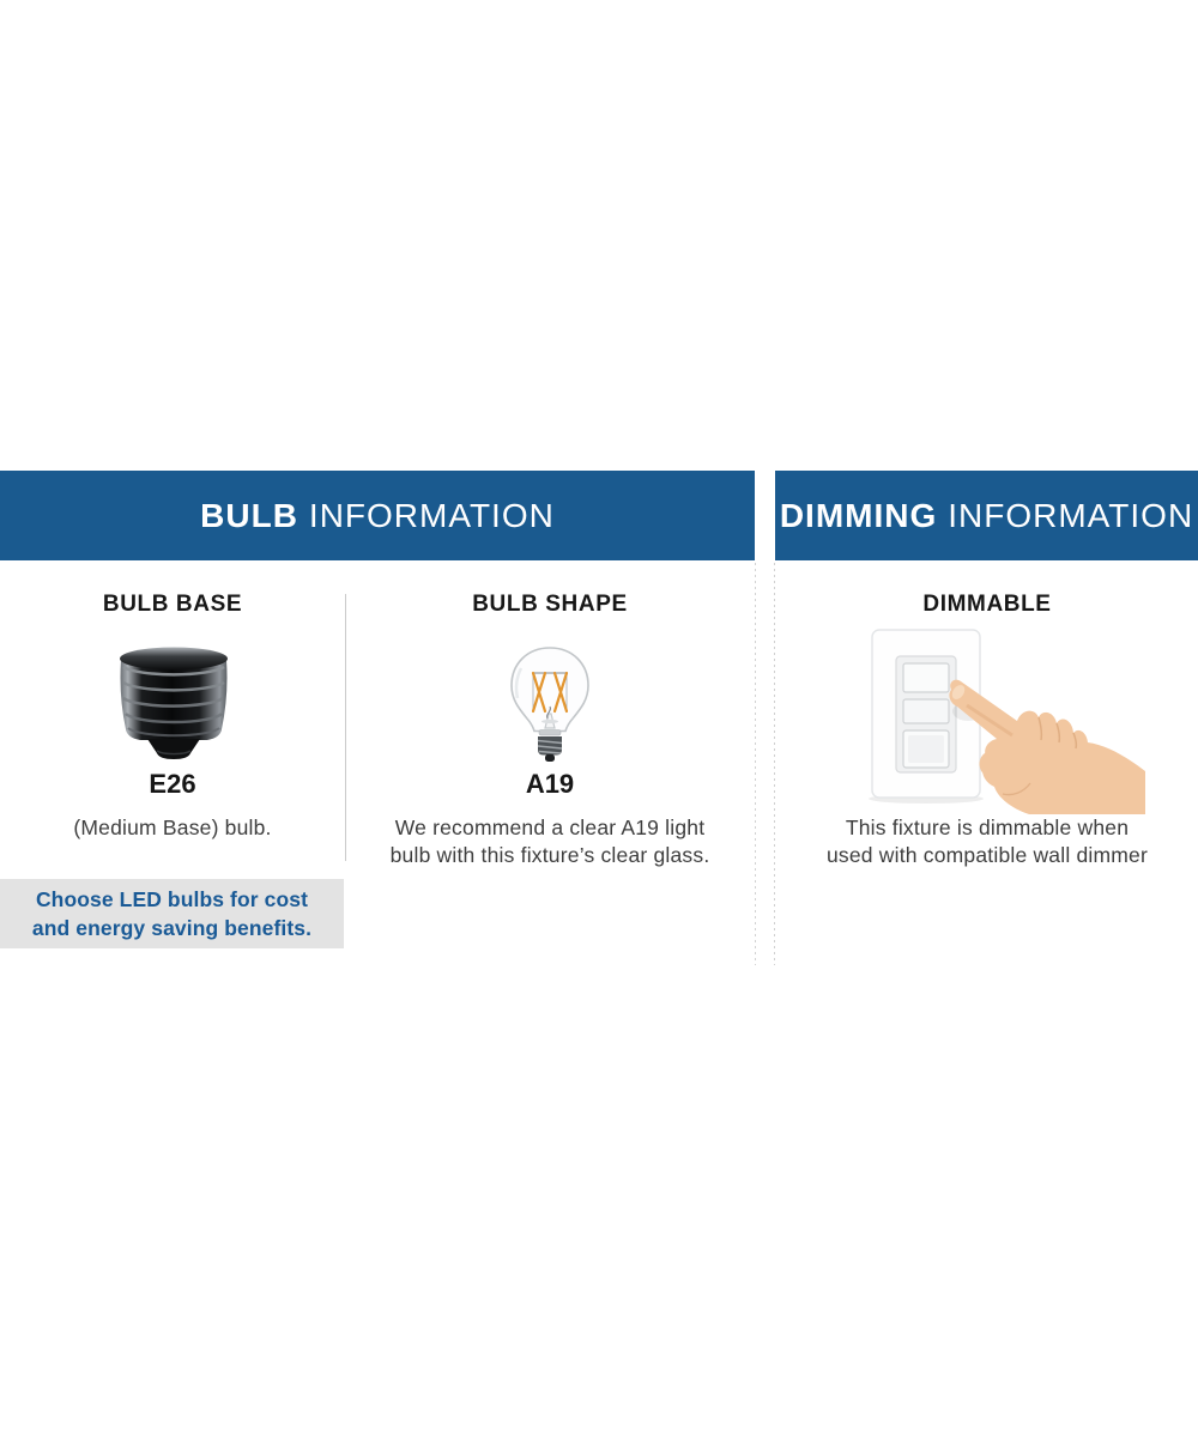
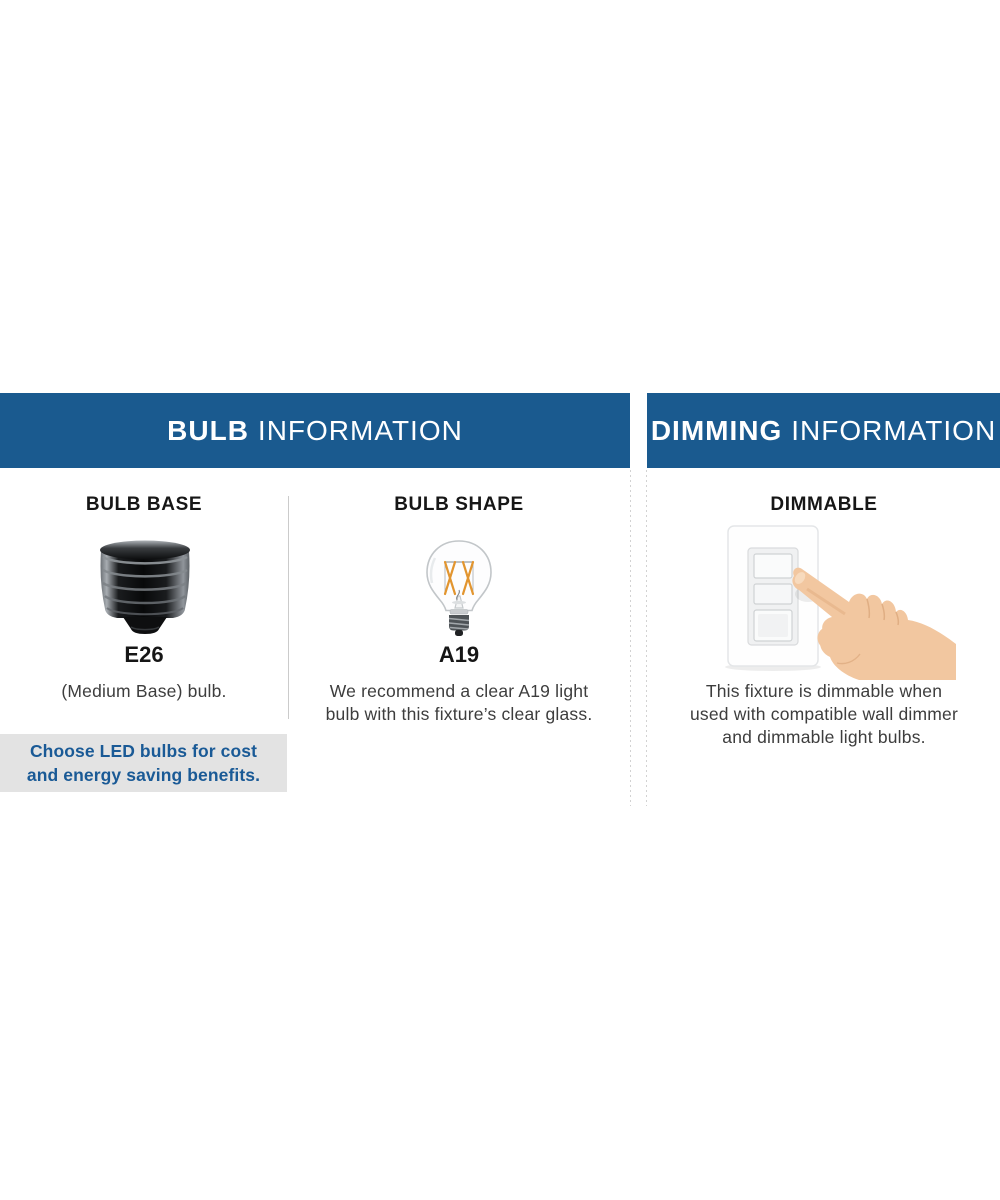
  BULB INFORMATION
  DIMMING INFORMATION
  BULB BASE
  E26
  (Medium Base) bulb.
  Choose LED bulbs for cost
  and energy saving benefits.
  BULB SHAPE
  A19
  We recommend a clear A19 light
  bulb with this fixture’s clear glass.
  DIMMABLE
  This fixture is dimmable when
  used with compatible wall dimmer
+ and dimmable light bulbs.
